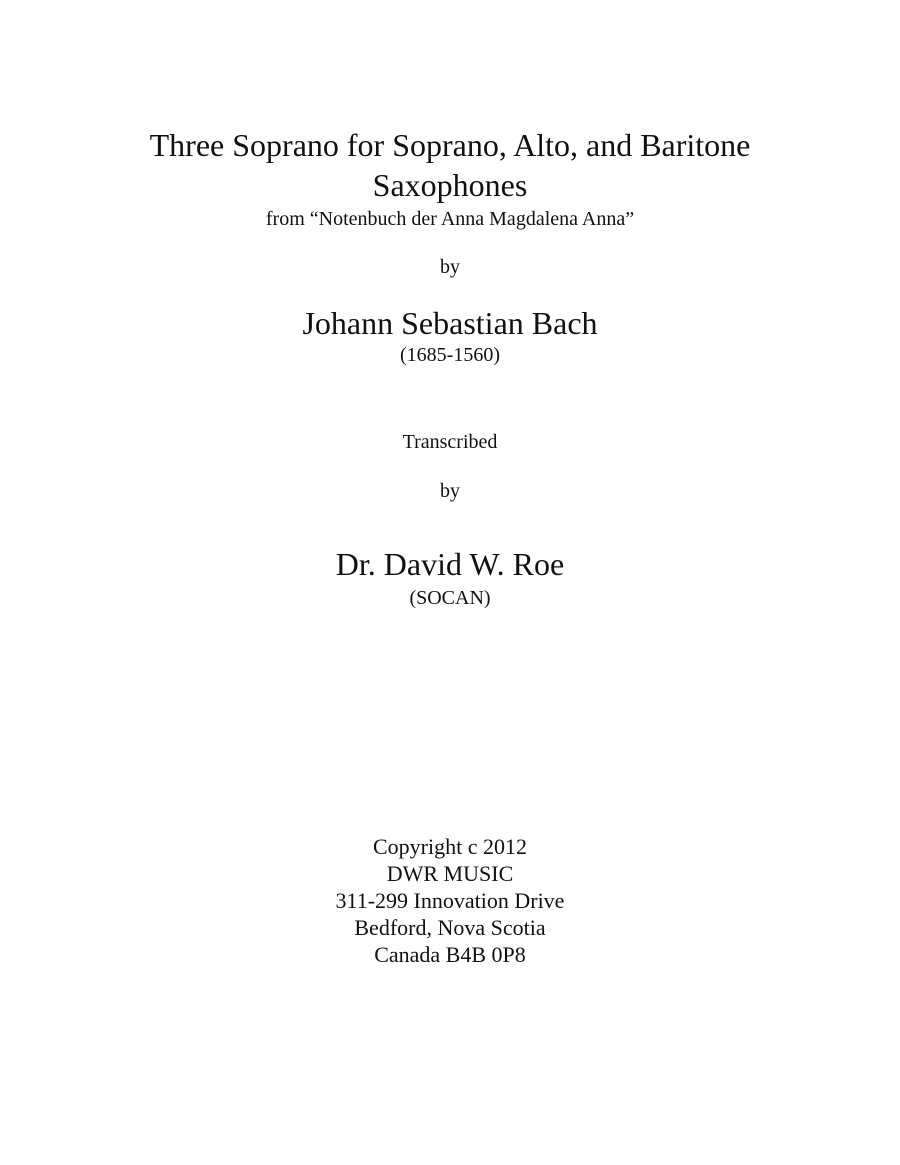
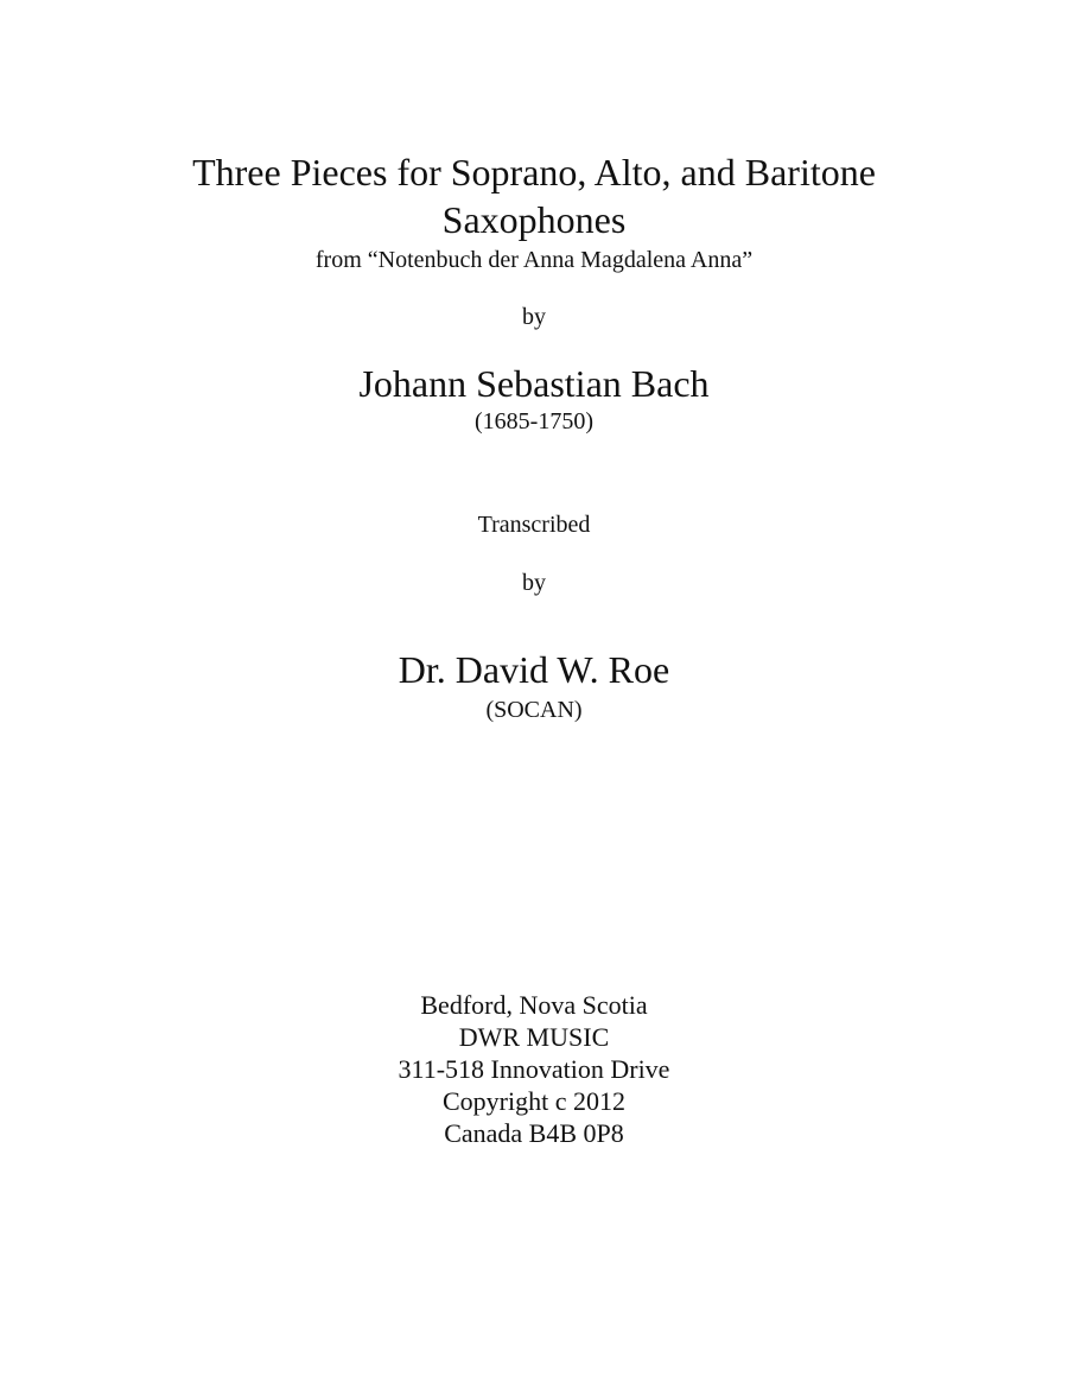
- Three Soprano for Soprano, Alto, and Baritone
+ Three Pieces for Soprano, Alto, and Baritone
  Saxophones
  from “Notenbuch der Anna Magdalena Anna”
  by
  Johann Sebastian Bach
- (1685-1560)
+ (1685-1750)
  Transcribed
  by
  Dr. David W. Roe
  (SOCAN)
- Copyright c 2012
+ Bedford, Nova Scotia
  DWR MUSIC
- 311-299 Innovation Drive
+ 311-518 Innovation Drive
- Bedford, Nova Scotia
+ Copyright c 2012
  Canada B4B 0P8
